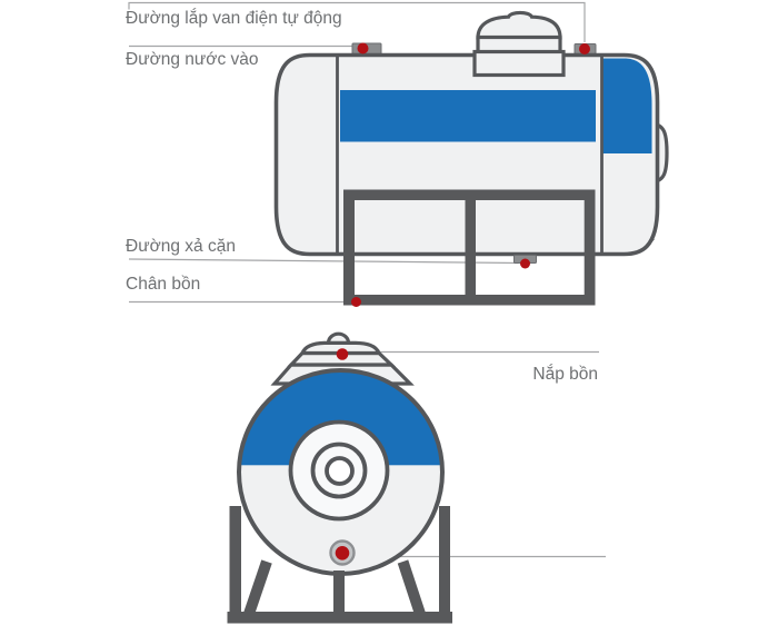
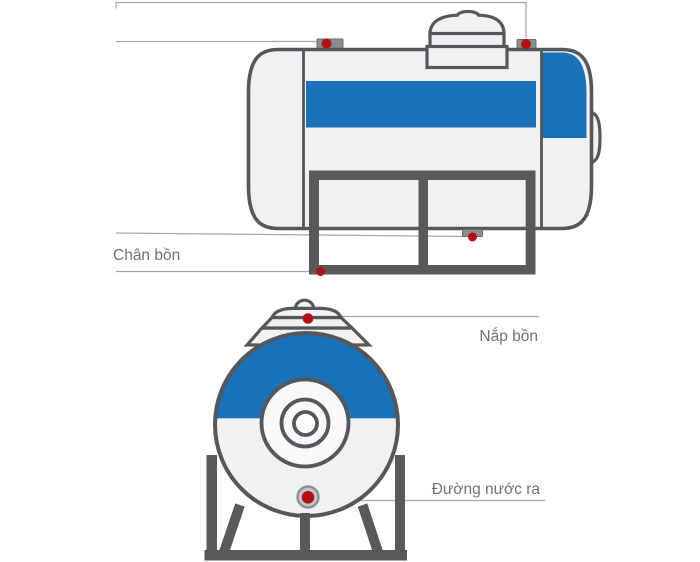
- Đường lắp van điện tự động
- Đường nước vào
- Đường xả cặn
  Chân bồn
  Nắp bồn
+ Đường nước ra
